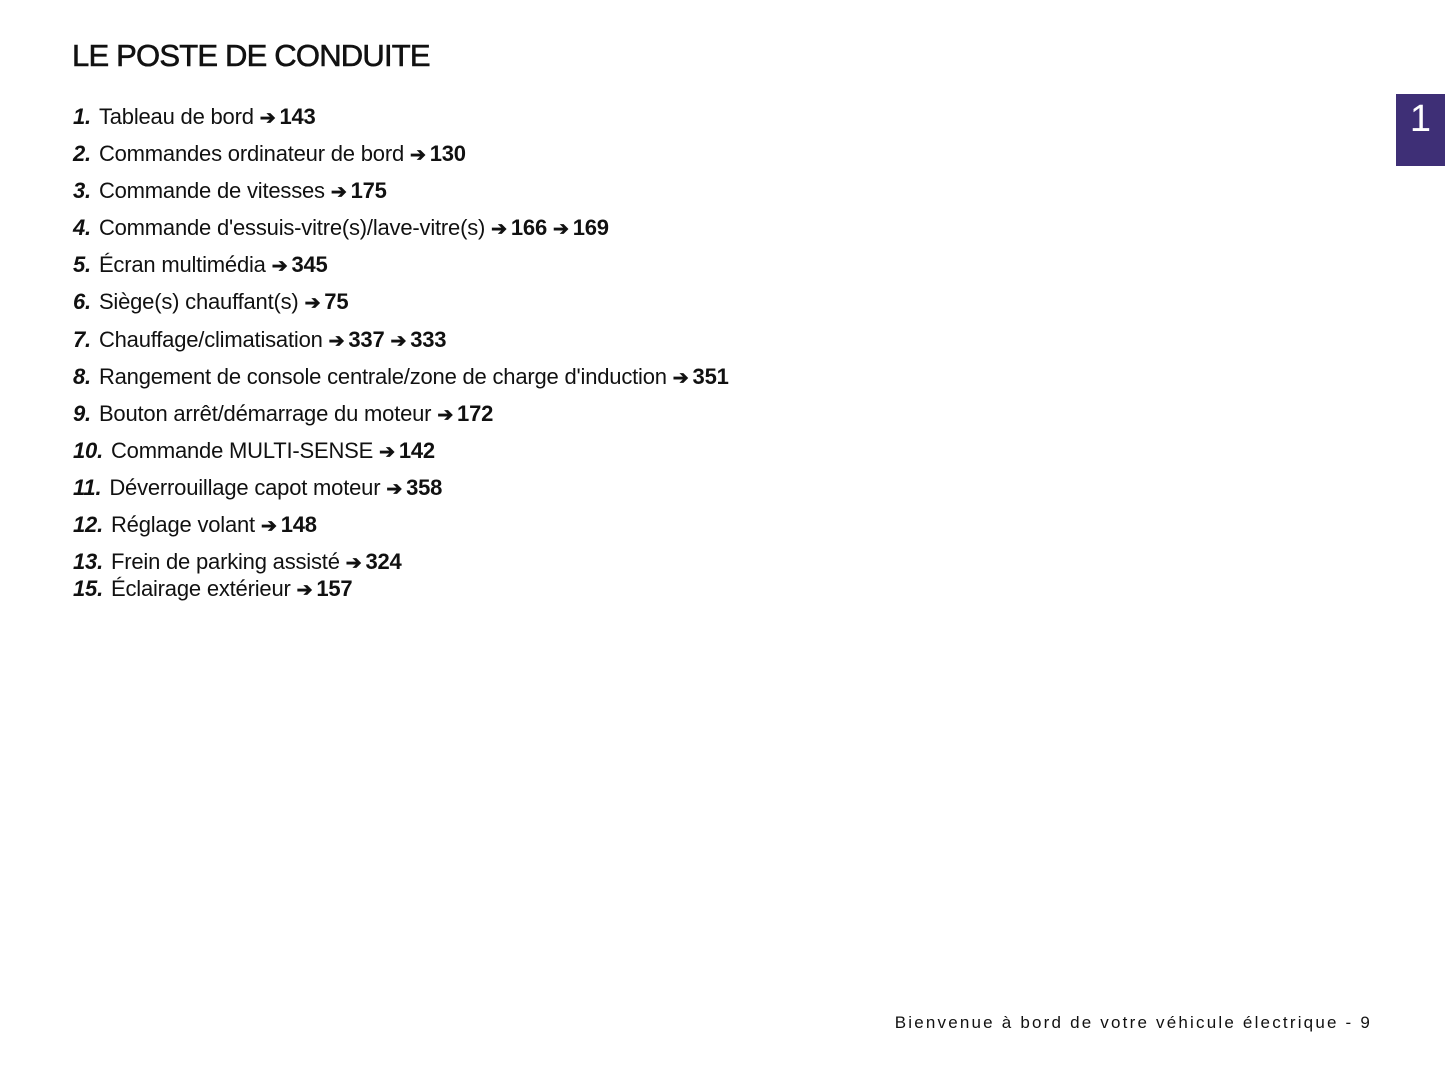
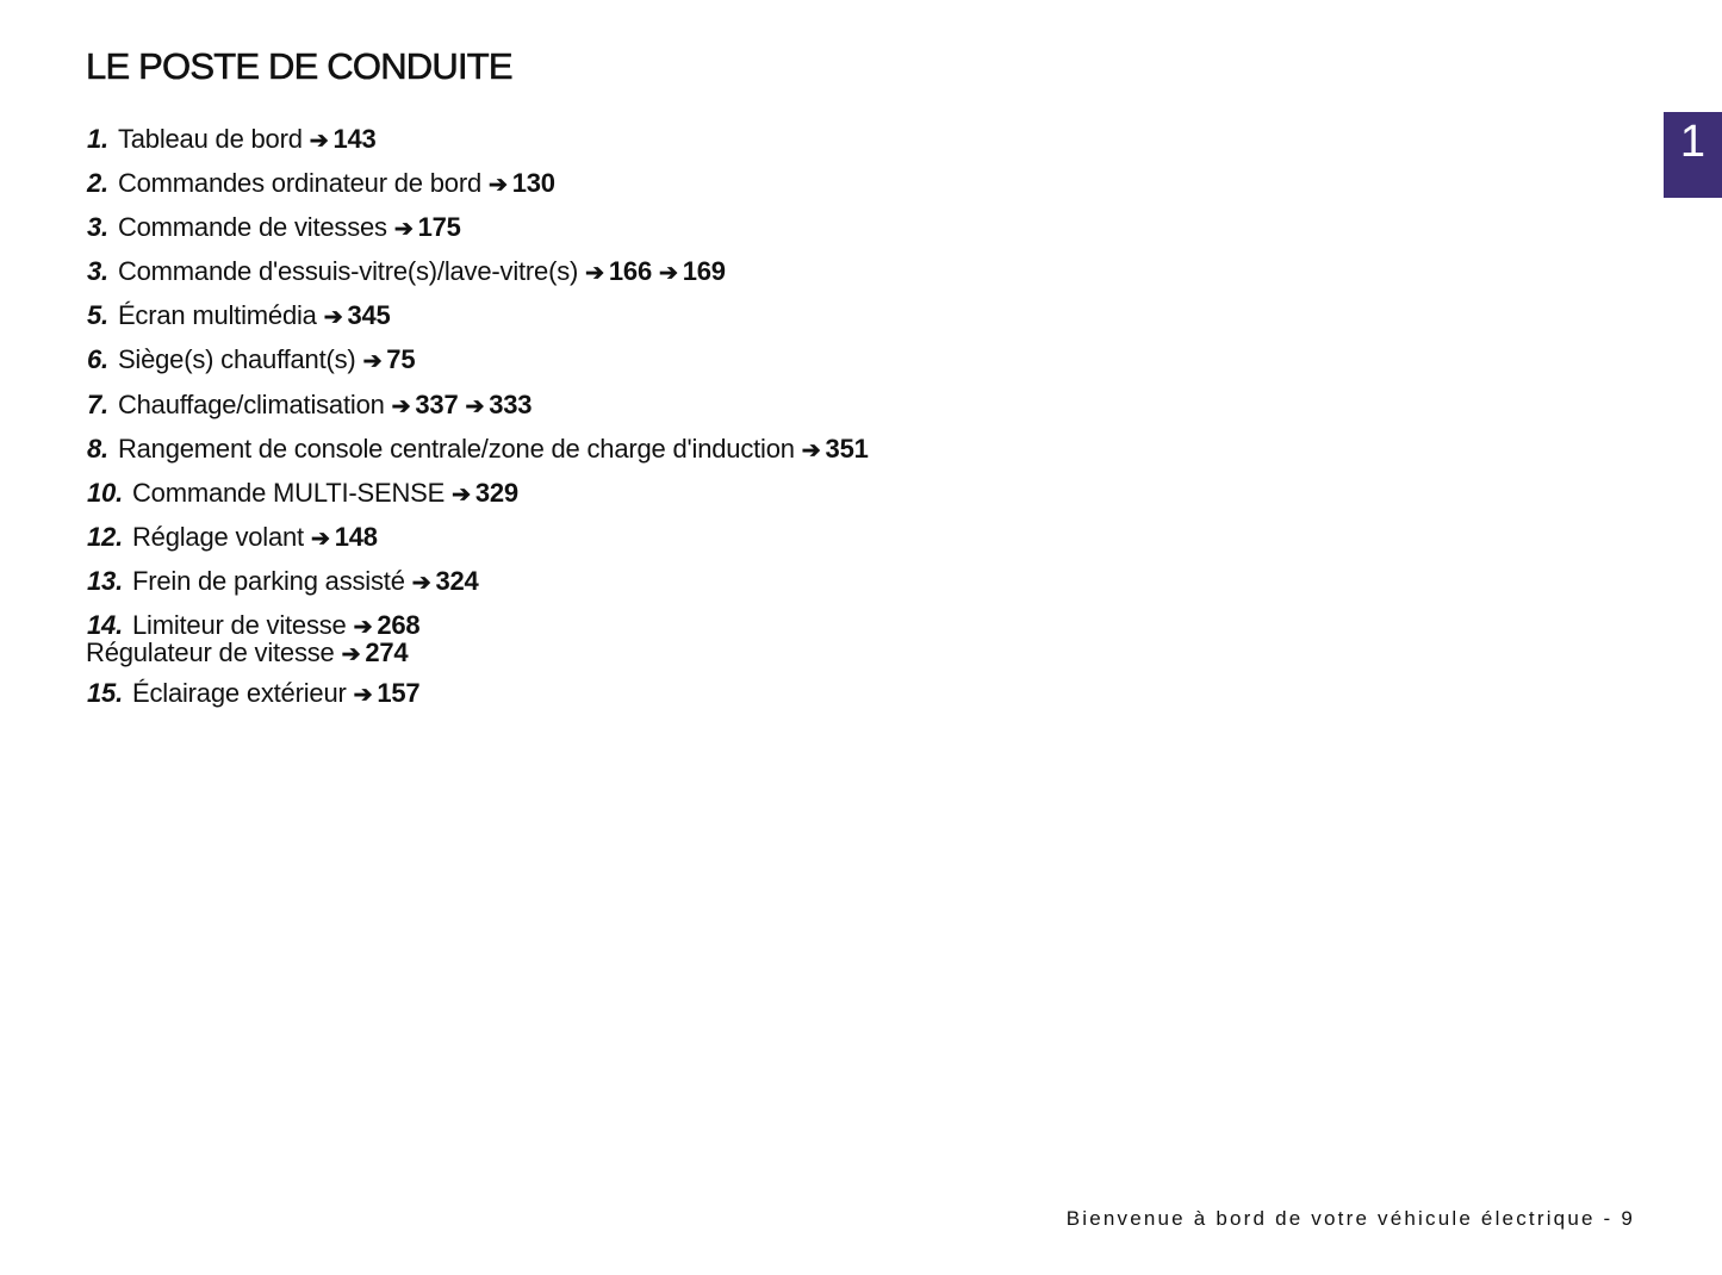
  LE POSTE DE CONDUITE
  1
  1. Tableau de bord ➔ 143
  2. Commandes ordinateur de bord ➔ 130
  3. Commande de vitesses ➔ 175
- 4. Commande d'essuis-vitre(s)/lave-vitre(s) ➔ 166 ➔ 169
+ 3. Commande d'essuis-vitre(s)/lave-vitre(s) ➔ 166 ➔ 169
  5. Écran multimédia ➔ 345
  6. Siège(s) chauffant(s) ➔ 75
  7. Chauffage/climatisation ➔ 337 ➔ 333
  8. Rangement de console centrale/zone de charge d'induction ➔ 351
- 9. Bouton arrêt/démarrage du moteur ➔ 172
- 10. Commande MULTI-SENSE ➔ 142
+ 10. Commande MULTI-SENSE ➔ 329
- 11. Déverrouillage capot moteur ➔ 358
  12. Réglage volant ➔ 148
  13. Frein de parking assisté ➔ 324
+ 14. Limiteur de vitesse ➔ 268
+ Régulateur de vitesse ➔ 274
  15. Éclairage extérieur ➔ 157
  Bienvenue à bord de votre véhicule électrique - 9
